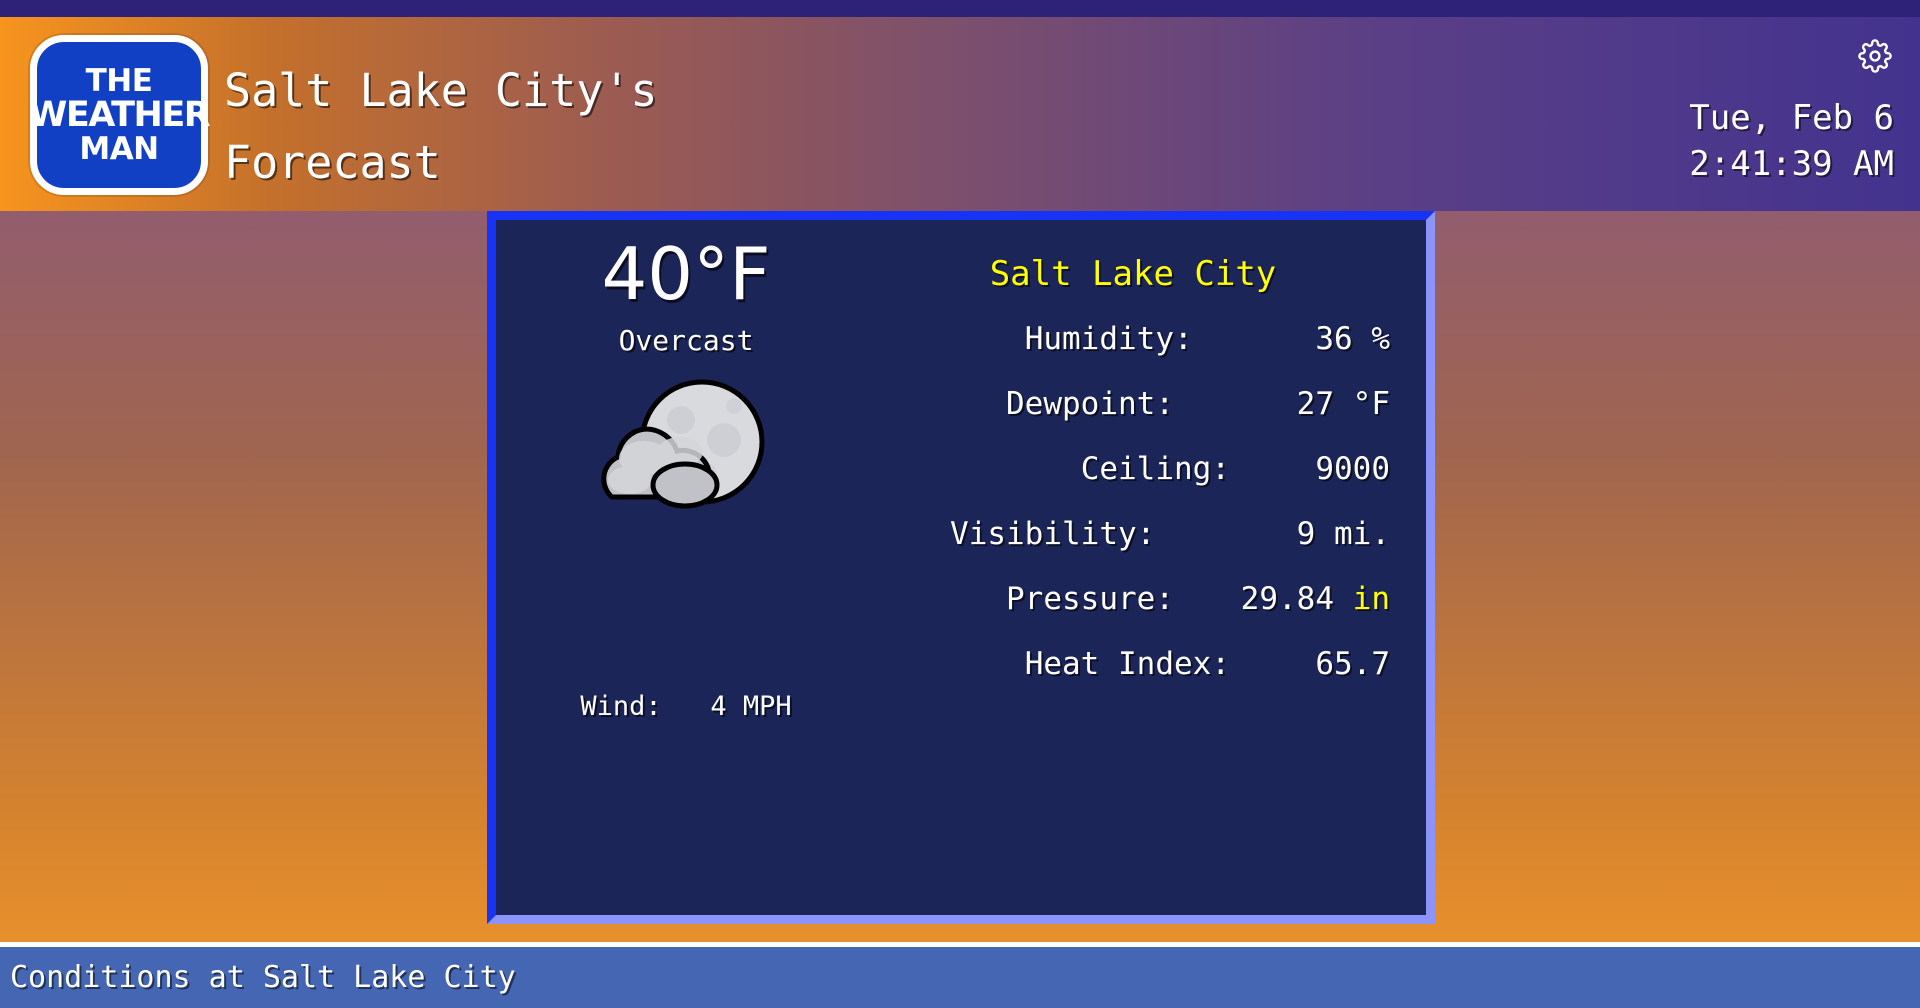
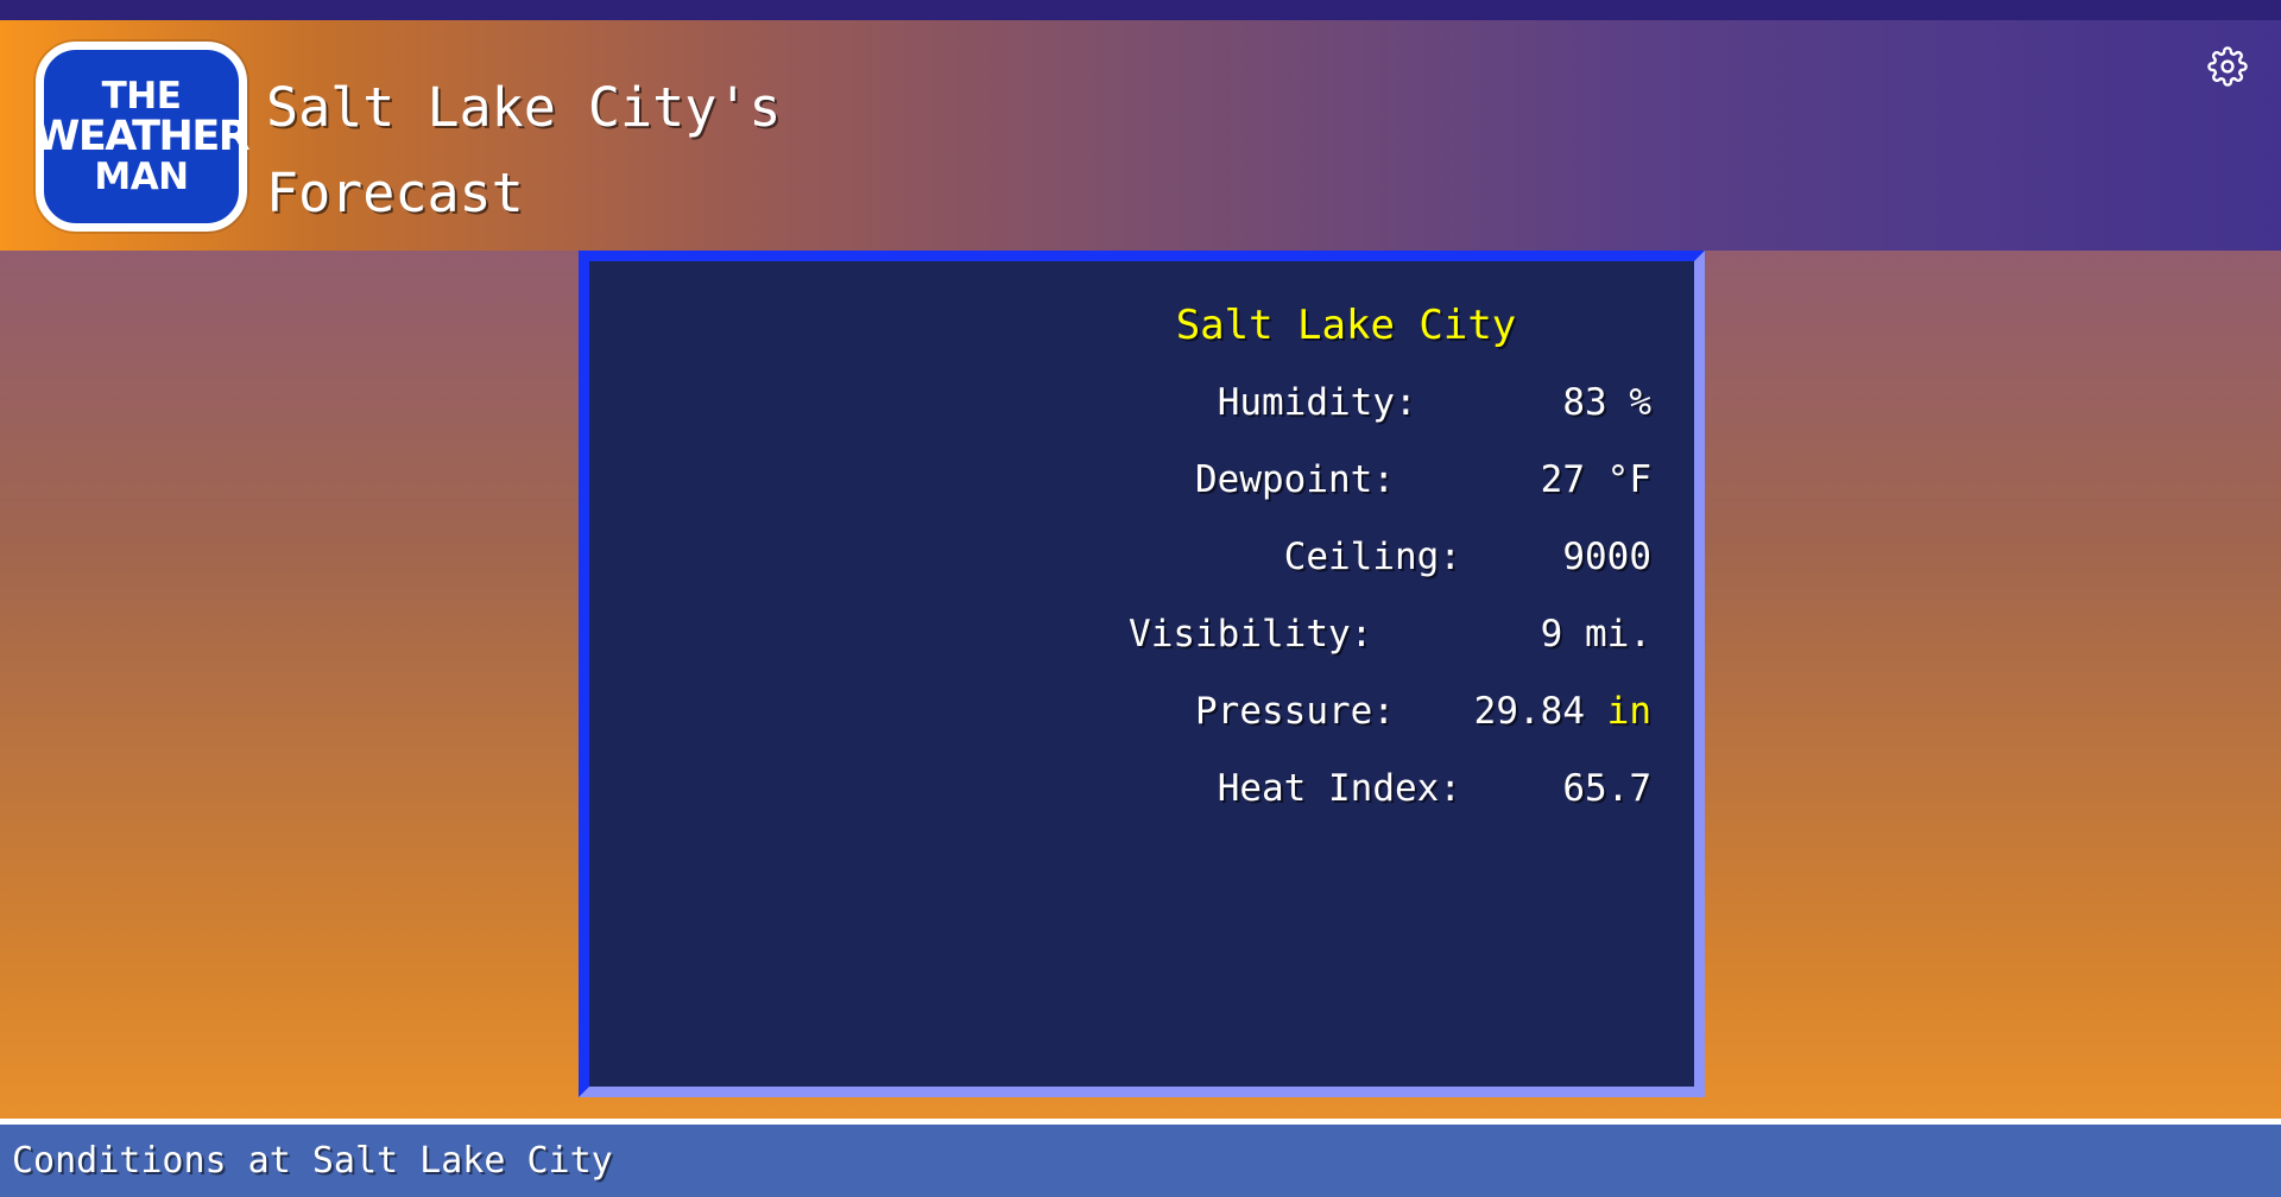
  THE
  WEATHER
  MAN
  Salt Lake City's
  Forecast
- Tue, Feb 6
- 2:41:39 AM
- 40°F
- Overcast
- Wind: 4 MPH
  Salt Lake City
  Humidity:
- 36
+ 83
  %
  Dewpoint:
  27
  °F
  Ceiling:
  9000
  Visibility:
  9
  mi.
  Pressure:
  29.84
  in
  Heat Index:
  65.7
  Conditions at Salt Lake City
